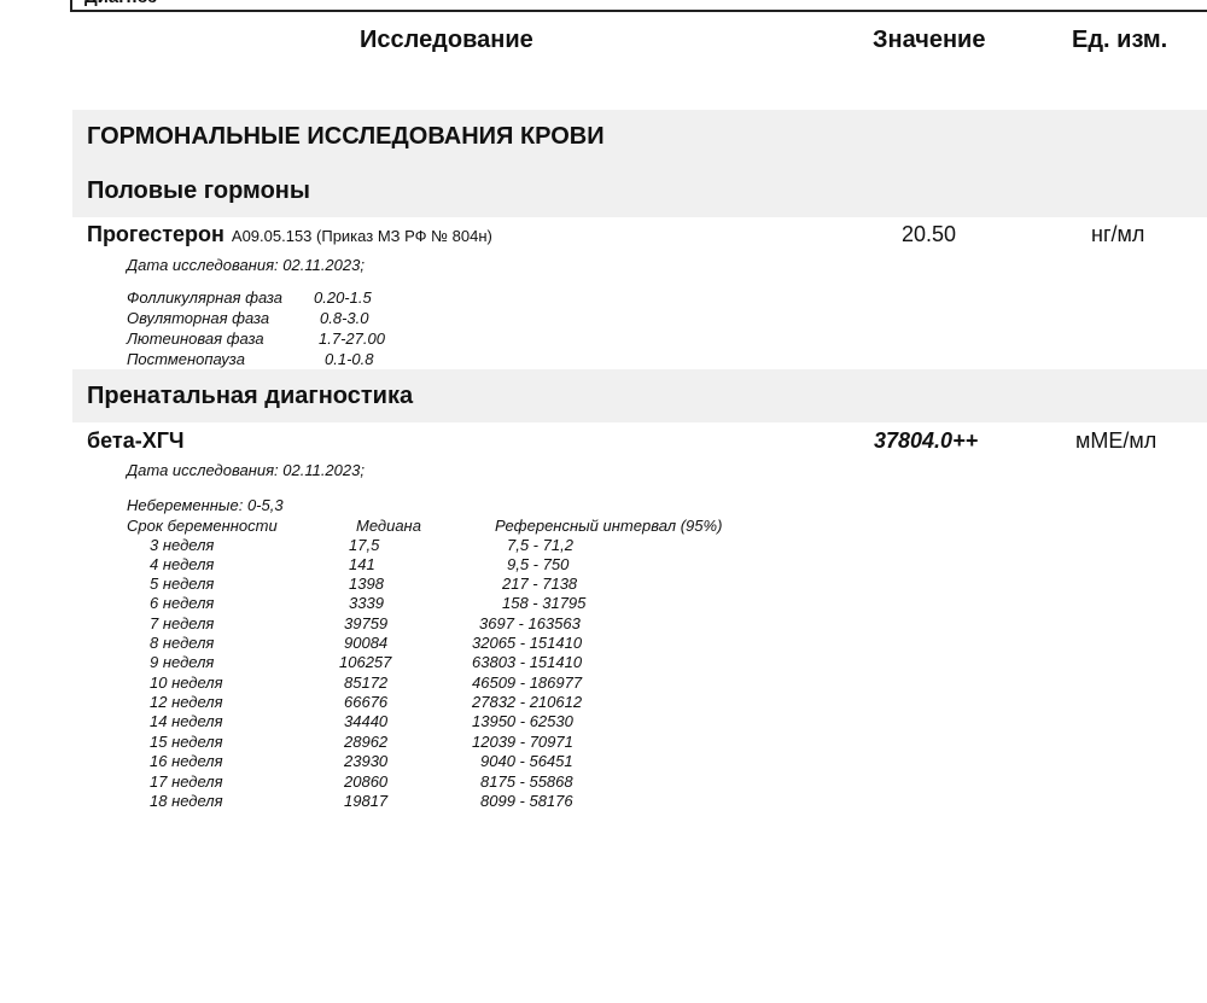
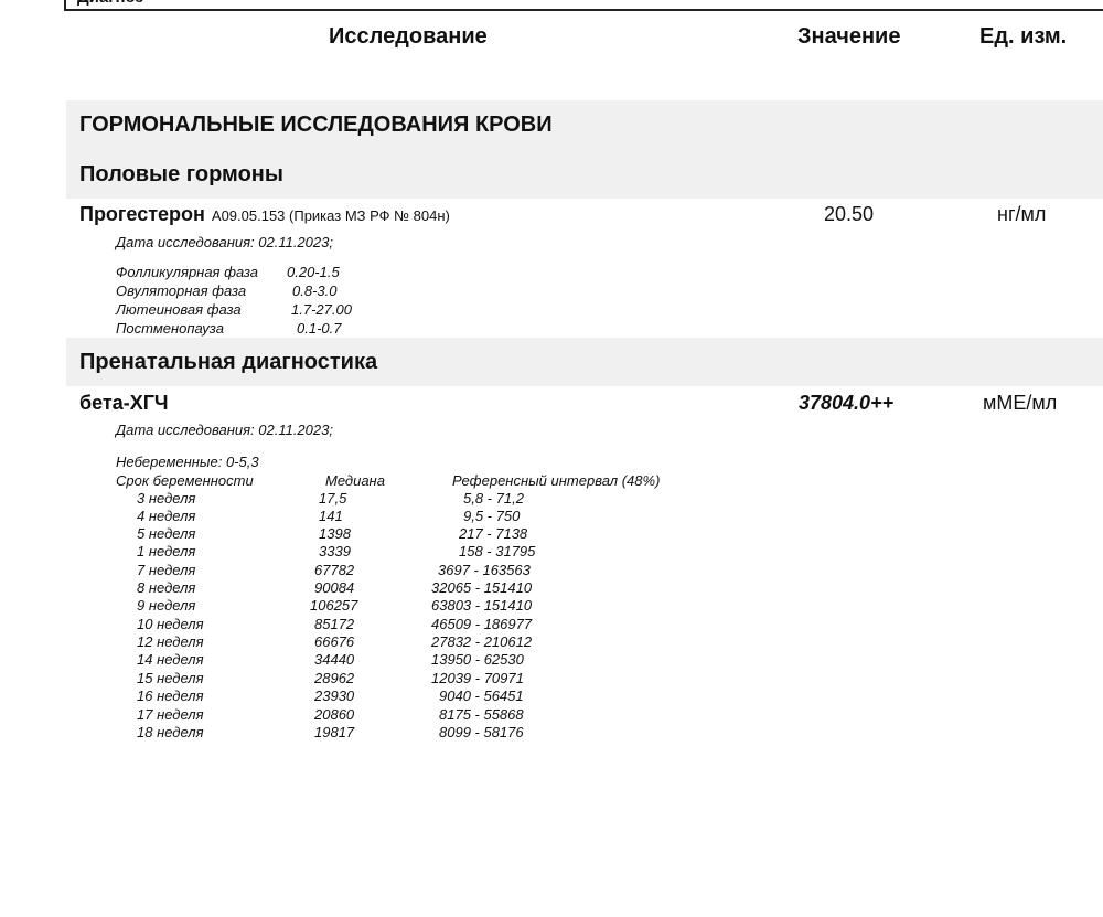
  Исследование
  Значение
  Ед. изм.
  ГОРМОНАЛЬНЫЕ ИССЛЕДОВАНИЯ КРОВИ
  Половые гормоны
  Прогестерон A09.05.153 (Приказ МЗ РФ № 804н)
  20.50
  нг/мл
  Дата исследования: 02.11.2023;
  Фолликулярная фаза
  0.20-1.5
  Овуляторная фаза
  0.8-3.0
  Лютеиновая фаза
  1.7-27.00
  Постменопауза
- 0.1-0.8
+ 0.1-0.7
  Пренатальная диагностика
  бета-ХГЧ
  37804.0++
  мМЕ/мл
  Дата исследования: 02.11.2023;
  Небеременные: 0-5,3
  Срок беременности
  Медиана
- Референсный интервал (95%)
+ Референсный интервал (48%)
  3 неделя
  17,5
- 7,5 - 71,2
+ 5,8 - 71,2
  4 неделя
  141
  9,5 - 750
  5 неделя
  1398
  217 - 7138
- 6 неделя
+ 1 неделя
  3339
  158 - 31795
  7 неделя
- 39759
+ 67782
  3697 - 163563
  8 неделя
  90084
  32065 - 151410
  9 неделя
  106257
  63803 - 151410
  10 неделя
  85172
  46509 - 186977
  12 неделя
  66676
  27832 - 210612
  14 неделя
  34440
  13950 - 62530
  15 неделя
  28962
  12039 - 70971
  16 неделя
  23930
  9040 - 56451
  17 неделя
  20860
  8175 - 55868
  18 неделя
  19817
  8099 - 58176
